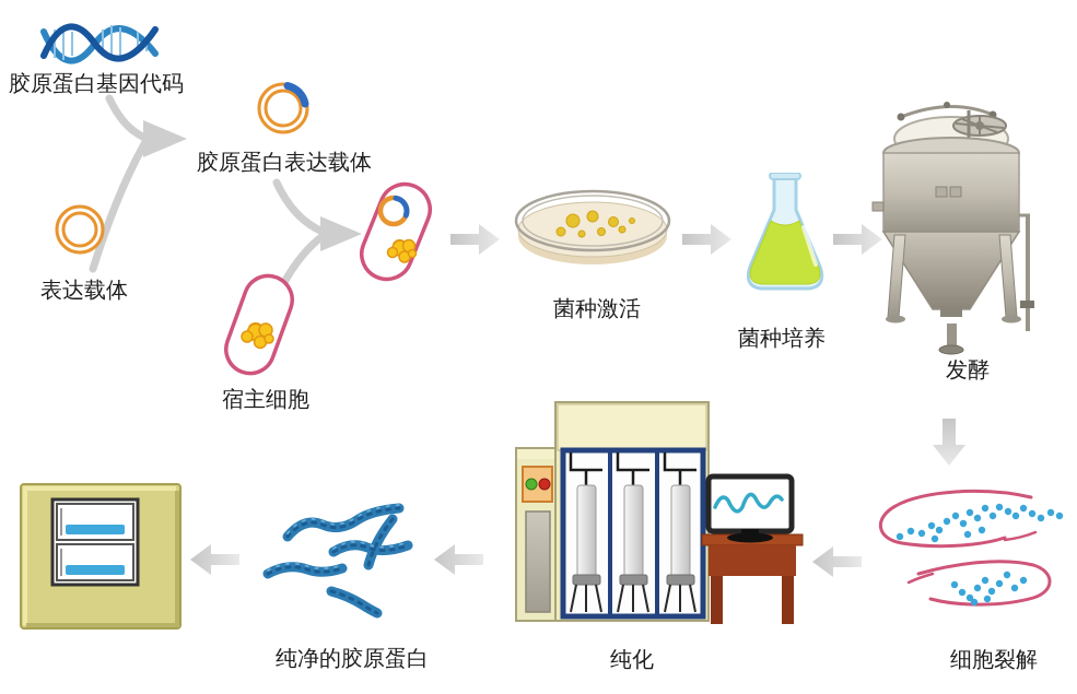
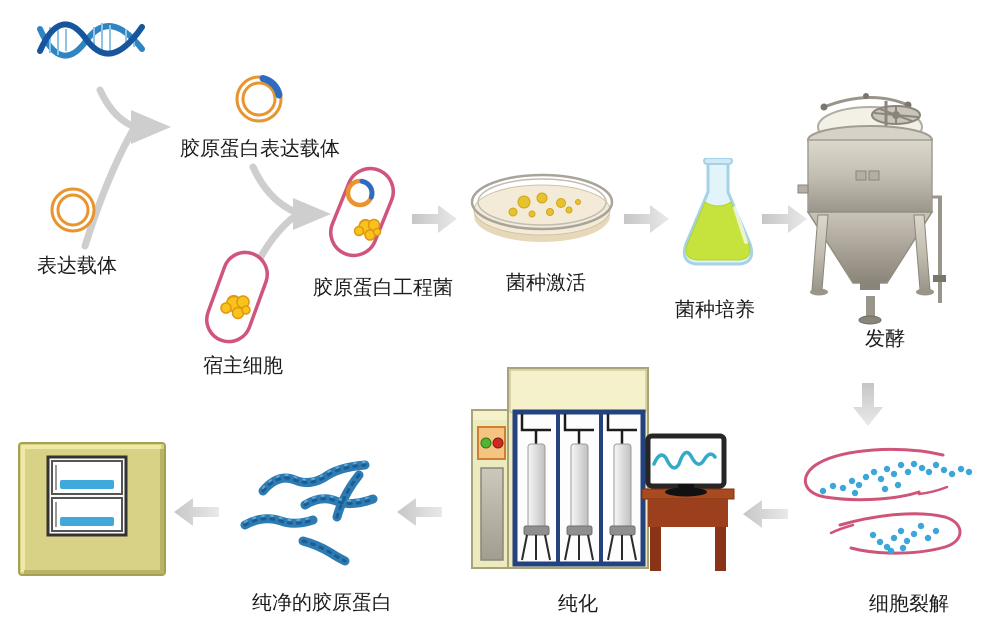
- 胶原蛋白基因代码
  胶原蛋白表达载体
  表达载体
+ 胶原蛋白工程菌
  宿主细胞
  菌种激活
  菌种培养
  发酵
  细胞裂解
  纯化
  纯净的胶原蛋白
